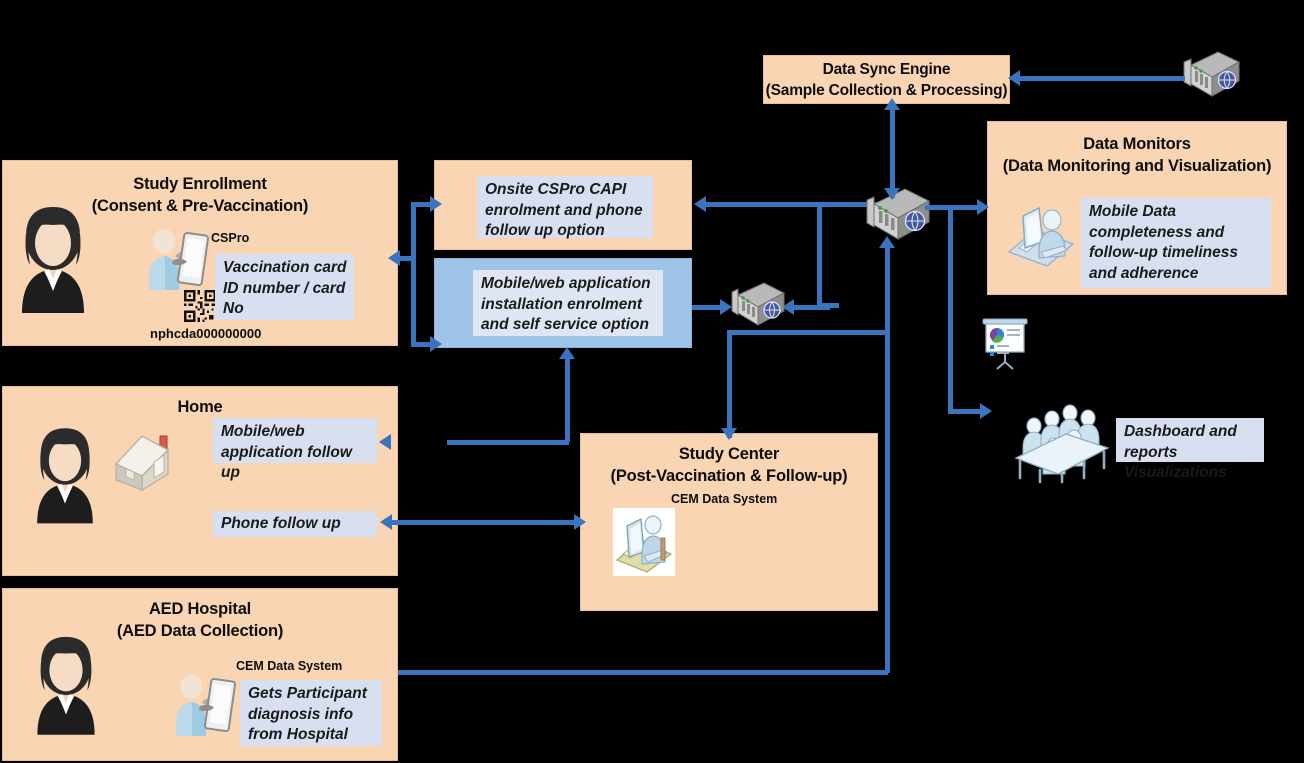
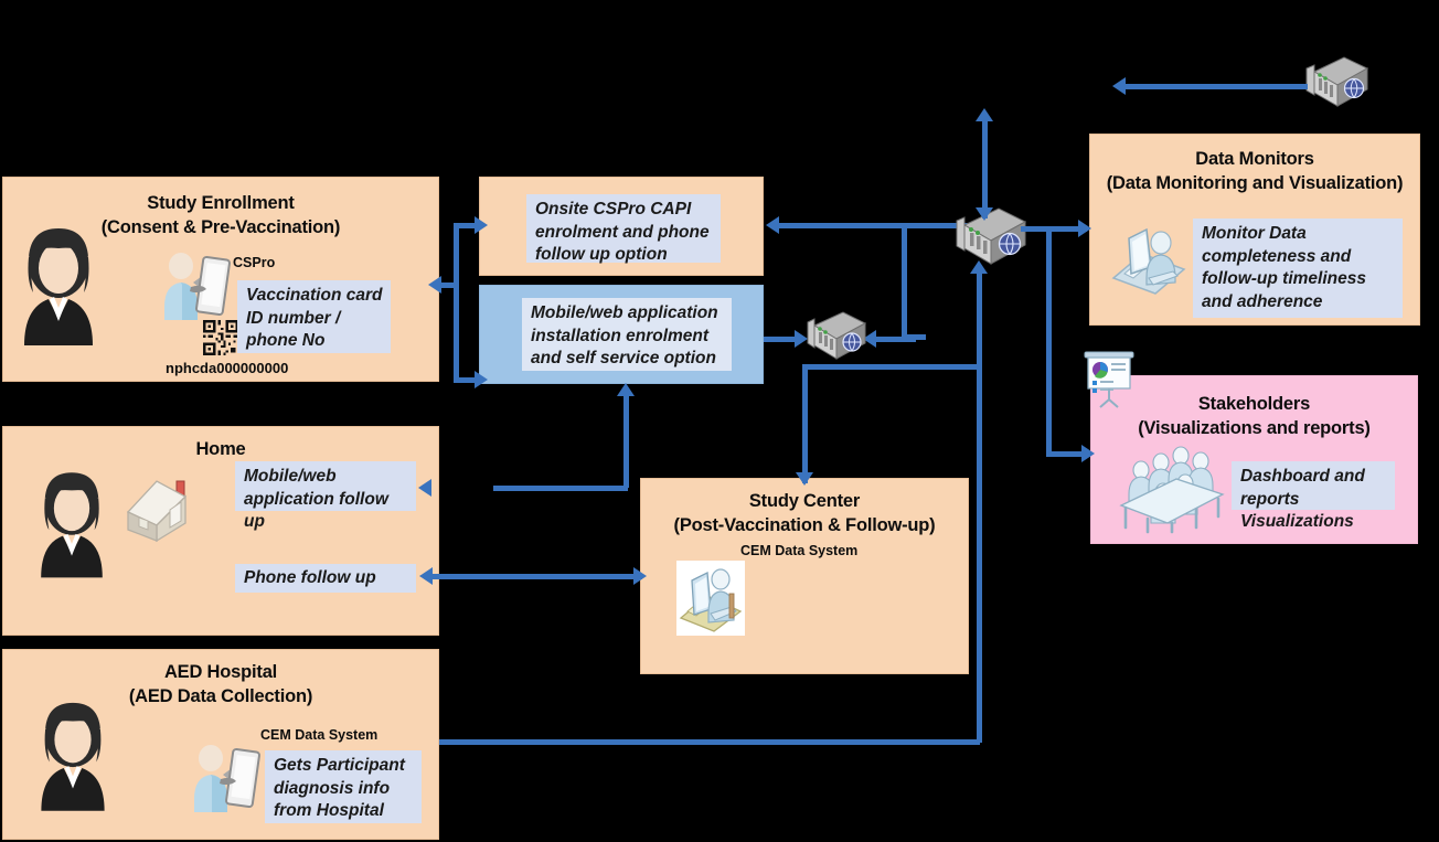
  Study Enrollment
  (Consent & Pre-Vaccination)
  CSPro
- Vaccination card ID number / card No
+ Vaccination card ID number / phone No
  nphcda000000000
  Onsite CSPro CAPI enrolment and phone follow up option
  Mobile/web application installation enrolment and self service option
- Data Sync Engine
- (Sample Collection & Processing)
  Data Monitors
  (Data Monitoring and Visualization)
- Mobile Data completeness and follow-up timeliness and adherence
+ Monitor Data completeness and follow-up timeliness and adherence
+ Stakeholders
+ (Visualizations and reports)
  Dashboard and reports Visualizations
  Home
  Mobile/web application follow up
  Phone follow up
  Study Center
  (Post-Vaccination & Follow-up)
  CEM Data System
  AED Hospital
  (AED Data Collection)
  CEM Data System
  Gets Participant diagnosis info from Hospital
